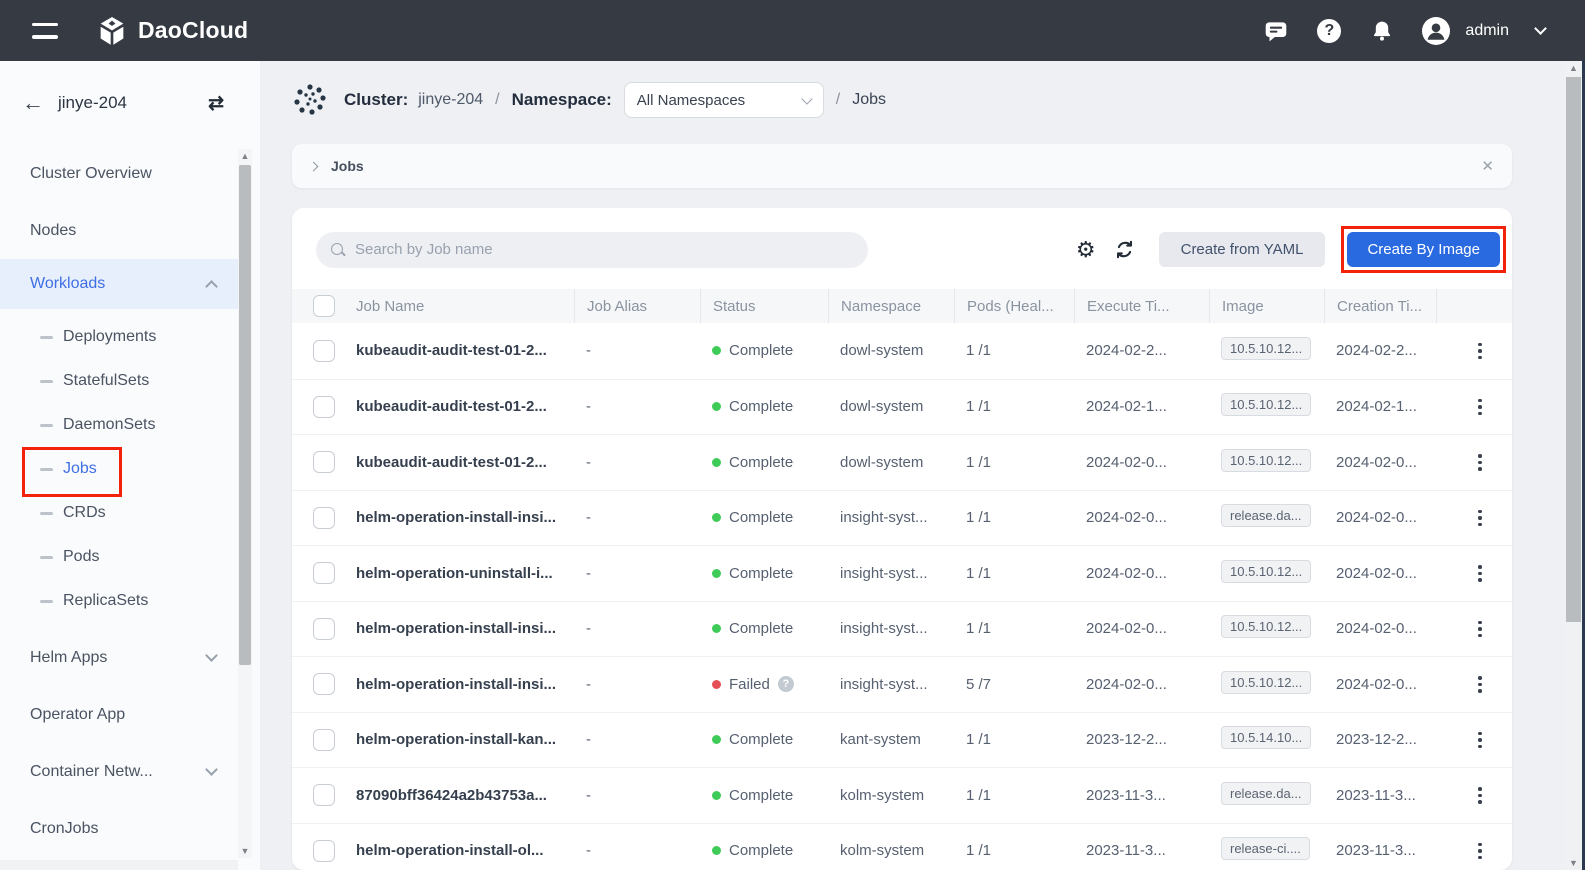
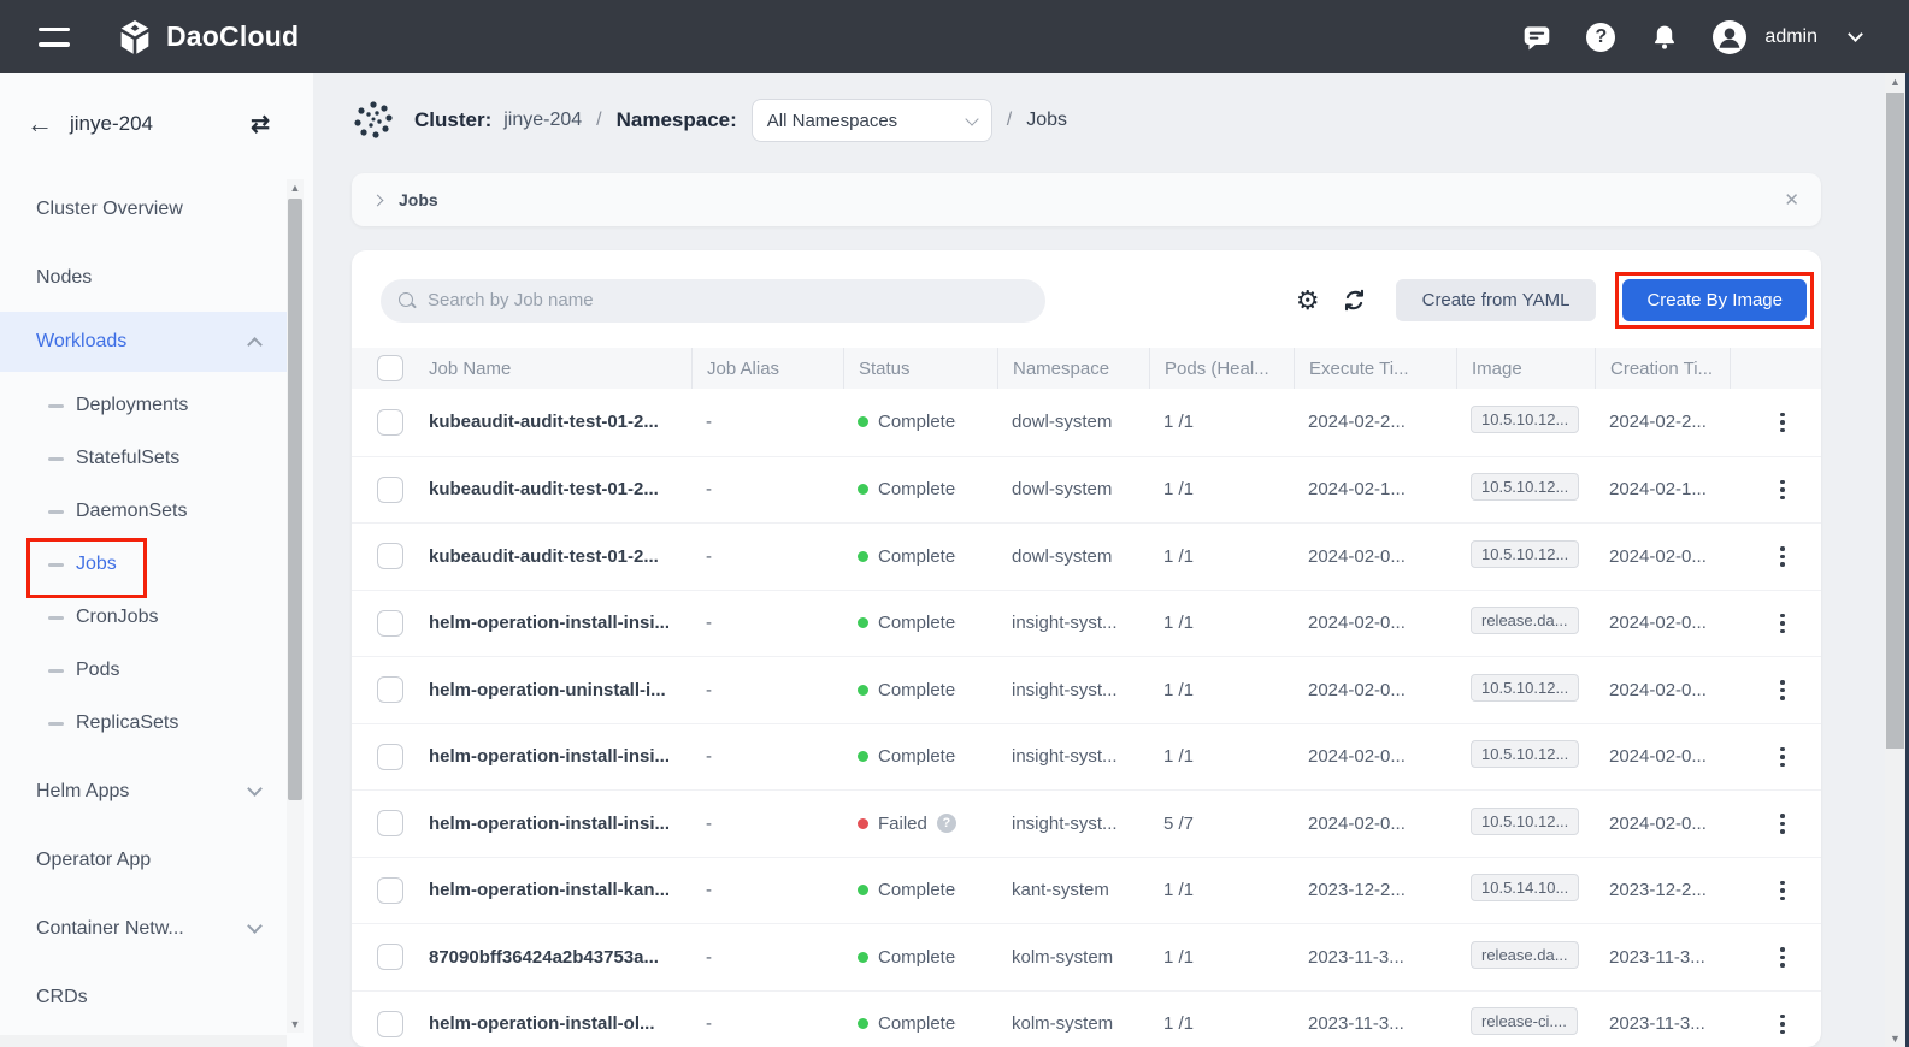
  DaoCloud
  ?
  admin
  ←
  jinye-204
  ⇄
  Cluster Overview
  Nodes
  Workloads
  Deployments
  StatefulSets
  DaemonSets
  Jobs
- CRDs
+ CronJobs
  Pods
  ReplicaSets
  Helm Apps
  Operator App
  Container Netw...
- CronJobs
+ CRDs
  ▲
  ▼
  Cluster:
  jinye-204
  /
  Namespace:
  All Namespaces
  /
  Jobs
  Jobs
  ✕
  Search by Job name
  ⚙
  Create from YAML
  Create By Image
  Job Name
  Job Alias
  Status
  Namespace
  Pods (Heal...
  Execute Ti...
  Image
  Creation Ti...
  kubeaudit-audit-test-01-2...
  -
  Complete
  dowl-system
  1 /1
  2024-02-2...
  10.5.10.12...
  2024-02-2...
  kubeaudit-audit-test-01-2...
  -
  Complete
  dowl-system
  1 /1
  2024-02-1...
  10.5.10.12...
  2024-02-1...
  kubeaudit-audit-test-01-2...
  -
  Complete
  dowl-system
  1 /1
  2024-02-0...
  10.5.10.12...
  2024-02-0...
  helm-operation-install-insi...
  -
  Complete
  insight-syst...
  1 /1
  2024-02-0...
  release.da...
  2024-02-0...
  helm-operation-uninstall-i...
  -
  Complete
  insight-syst...
  1 /1
  2024-02-0...
  10.5.10.12...
  2024-02-0...
  helm-operation-install-insi...
  -
  Complete
  insight-syst...
  1 /1
  2024-02-0...
  10.5.10.12...
  2024-02-0...
  helm-operation-install-insi...
  -
  Failed
  ?
  insight-syst...
  5 /7
  2024-02-0...
  10.5.10.12...
  2024-02-0...
  helm-operation-install-kan...
  -
  Complete
  kant-system
  1 /1
  2023-12-2...
  10.5.14.10...
  2023-12-2...
  87090bff36424a2b43753a...
  -
  Complete
  kolm-system
  1 /1
  2023-11-3...
  release.da...
  2023-11-3...
  helm-operation-install-ol...
  -
  Complete
  kolm-system
  1 /1
  2023-11-3...
  release-ci....
  2023-11-3...
  ▲
  ▼
